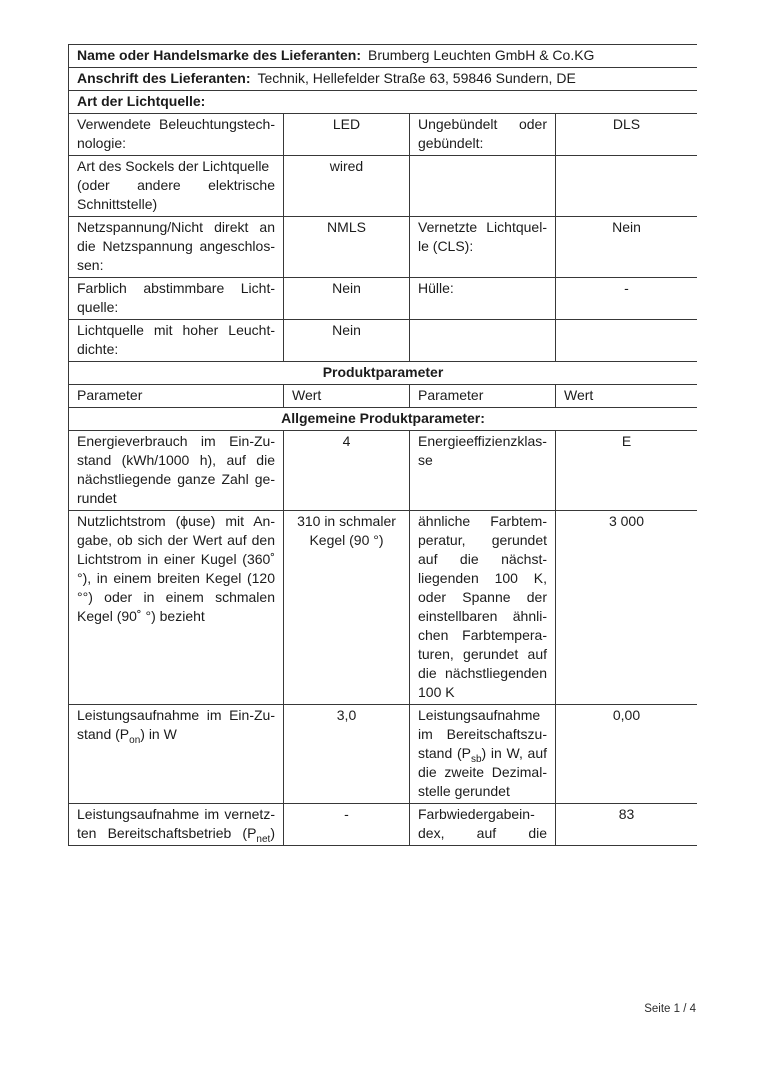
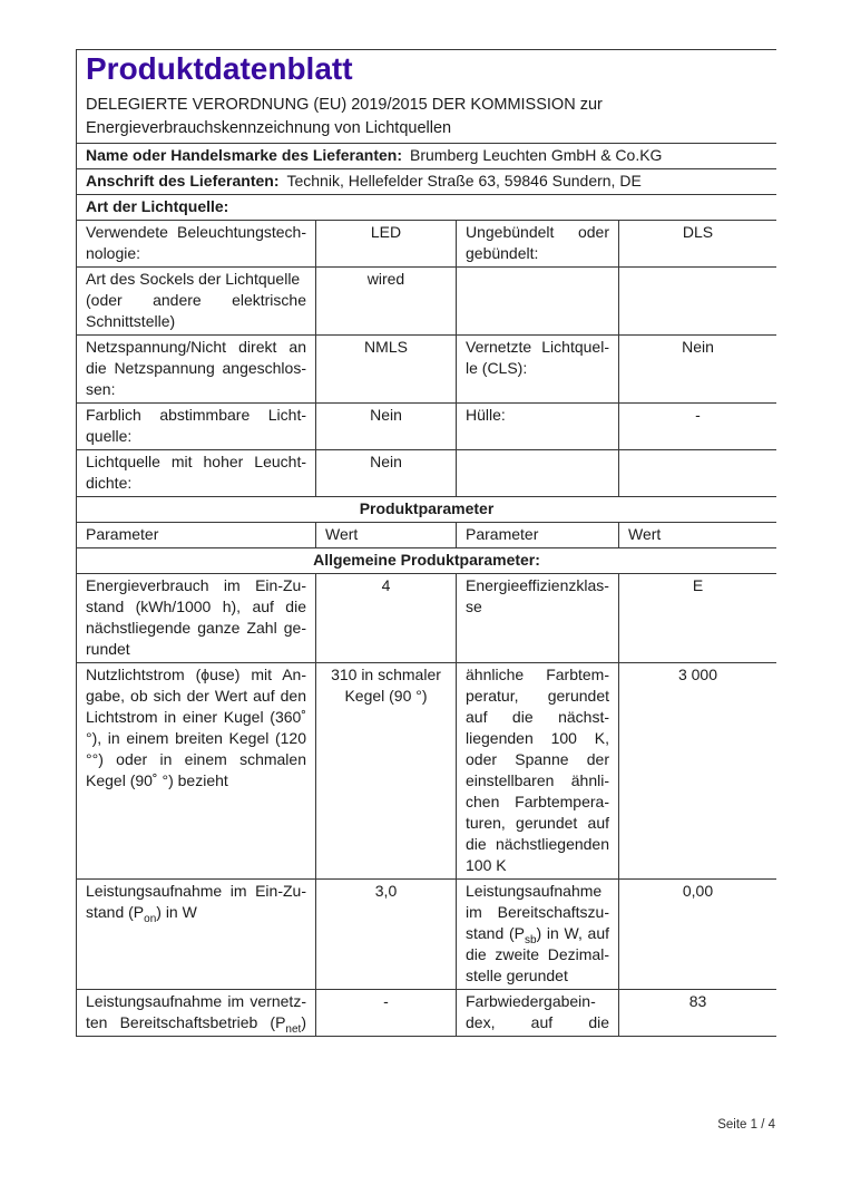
+ Produktdatenblatt DELEGIERTE VERORDNUNG (EU) 2019/2015 DER KOMMISSION zur Energieverbrauchskennzeichnung von Lichtquellen
  Name oder Handelsmarke des Lieferanten: Brumberg Leuchten GmbH & Co.KG
  Anschrift des Lieferanten: Technik, Hellefelder Straße 63, 59846 Sundern, DE
  Art der Lichtquelle:
  Verwendete Beleuchtungs­tech­nologie:	LED	Ungebündelt oder gebündelt:	DLS
  Art des Sockels der Lichtquelle (oder andere elektrische Schnittstelle)	wired
  Netzspannung/Nicht direkt an die Netzspannung angeschlos­sen:	NMLS	Vernetzte Lichtquel­le (CLS):	Nein
  Farblich abstimmbare Licht­quelle:	Nein	Hülle:	-
  Lichtquelle mit hoher Leucht­dichte:	Nein
  Produktparameter
  Parameter	Wert	Parameter	Wert
  Allgemeine Produktparameter:
  Energieverbrauch im Ein-Zu­stand (kWh/1000 h), auf die nächstliegende ganze Zahl ge­rundet	4	Energieeffizienz­klas­se	E
  Nutzlichtstrom (ϕuse) mit An­gabe, ob sich der Wert auf den Lichtstrom in einer Kugel (360˚ °), in einem breiten Kegel (120 °°) oder in einem schmalen Kegel (90˚ °) bezieht	310 in schma­ler Kegel (90 °)	ähnliche Farbtem­peratur, gerundet auf die nächst­liegenden 100 K, oder Spanne der einstellbaren ähnli­chen Farbtempera­turen, gerundet auf die nächstliegenden 100 K	3 000
  Leistungsaufnahme im Ein-Zu­tand (Pon) in W	3,0	Leistungsaufnahme im Bereitschaftszu­tand (Psb) in W, auf die zweite Dezimal­telle gerundet	0,00
  Leistungsaufnahme im vernetz­en Bereitschaftsbetrieb (Pnet)	-	Farbwiedergabein­dex, auf die	83
  Seite 1 / 4
